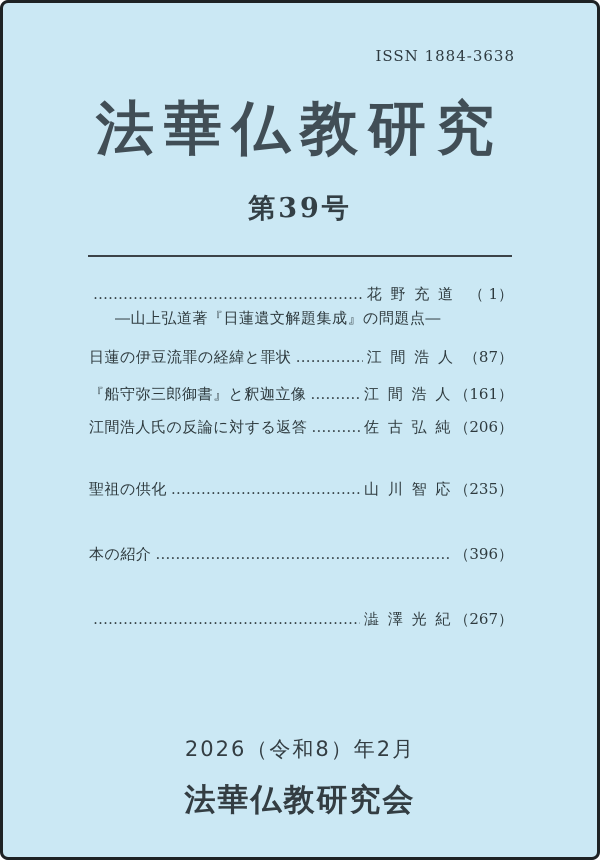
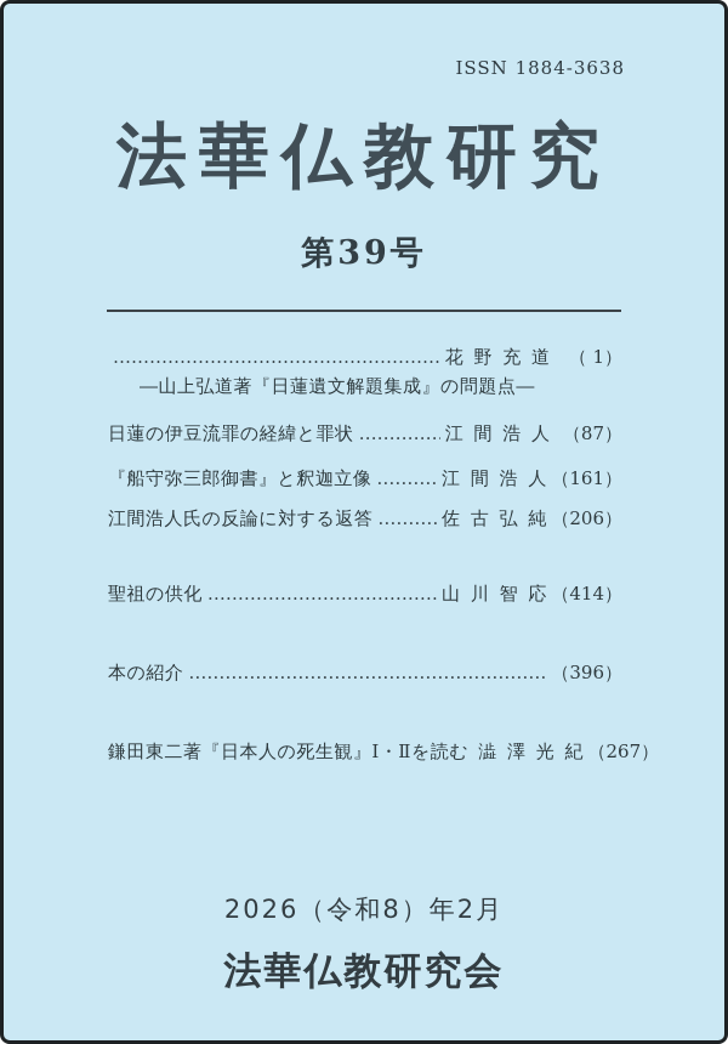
  ISSN 1884-3638
  法華仏教研究
  第39号
  花 野 充 道
  （ 1）
  ―山上弘道著『日蓮遺文解題集成』の問題点―
  日蓮の伊豆流罪の経緯と罪状
  江 間 浩 人
  （87）
  『船守弥三郎御書』と釈迦立像
  江 間 浩 人
  （161）
  江間浩人氏の反論に対する返答
  佐 古 弘 純
  （206）
  聖祖の供化
  山 川 智 応
- （235）
+ （414）
  本の紹介
  （396）
+ 鎌田東二著『日本人の死生観』Ⅰ・Ⅱを読む
  澁 澤 光 紀
  （267）
  2026（令和8）年2月
  法華仏教研究会
